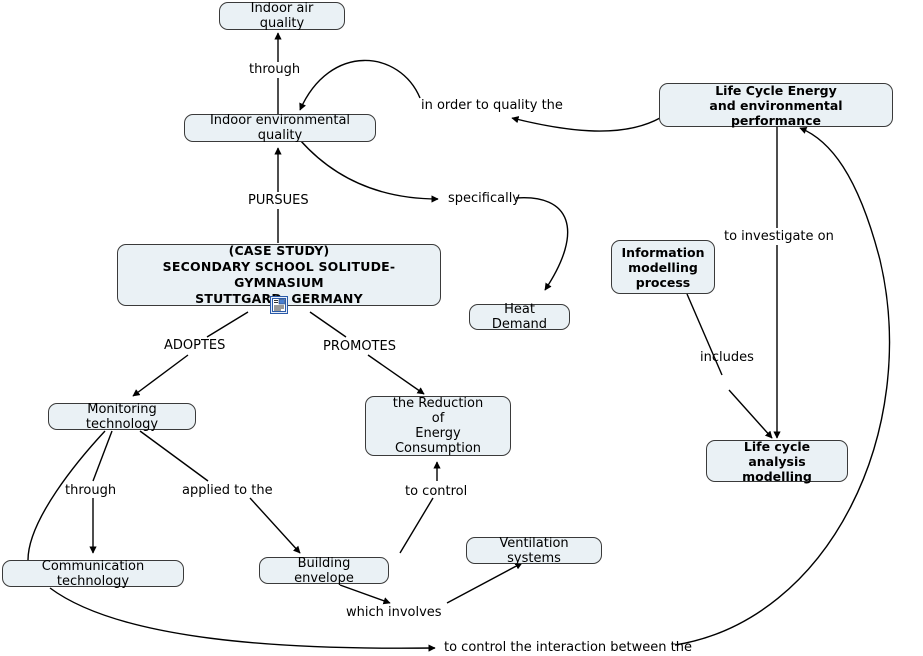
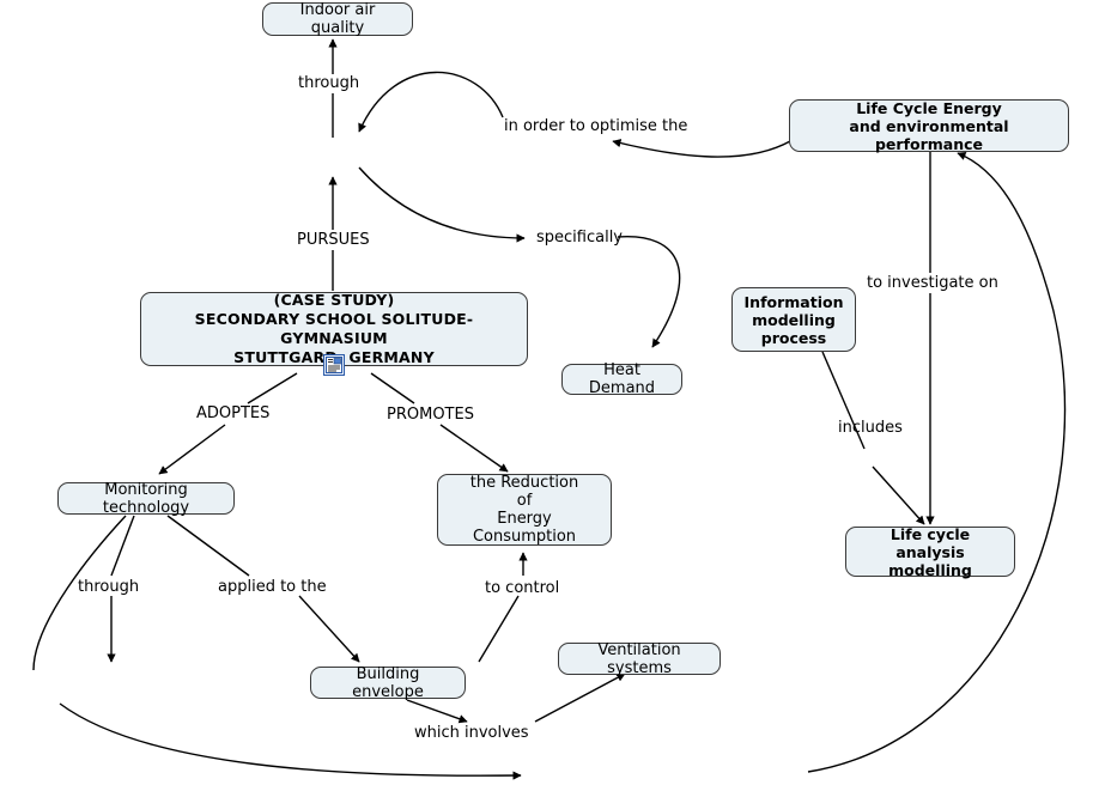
  Indoor air quality
- Indoor environmental quality
  (CASE STUDY)
  SECONDARY SCHOOL SOLITUDE-GYMNASIUM
  STUTTGAR GERMANY
  Heat Demand
  Life Cycle Energy
  and environmental performance
  Information
  modelling
  process
  Life cycle
  analysis modelling
  Monitoring technology
  the Reduction
  of
  Energy Consumption
- Communication technology
  Building envelope
  Ventilation systems
  through
- in order to quality the
+ in order to optimise the
  PURSUES
  specifically
  to investigate on
  includes
  ADOPTES
  PROMOTES
  through
  applied to the
  to control
  which involves
- to control the interaction between the
